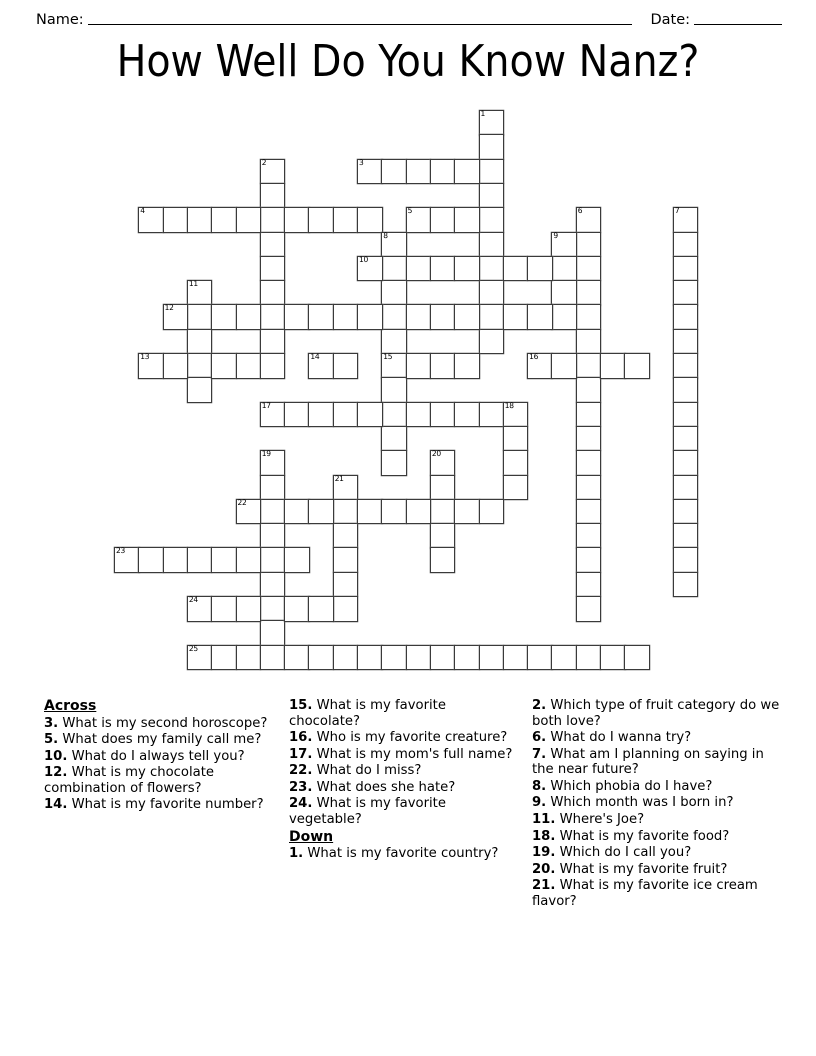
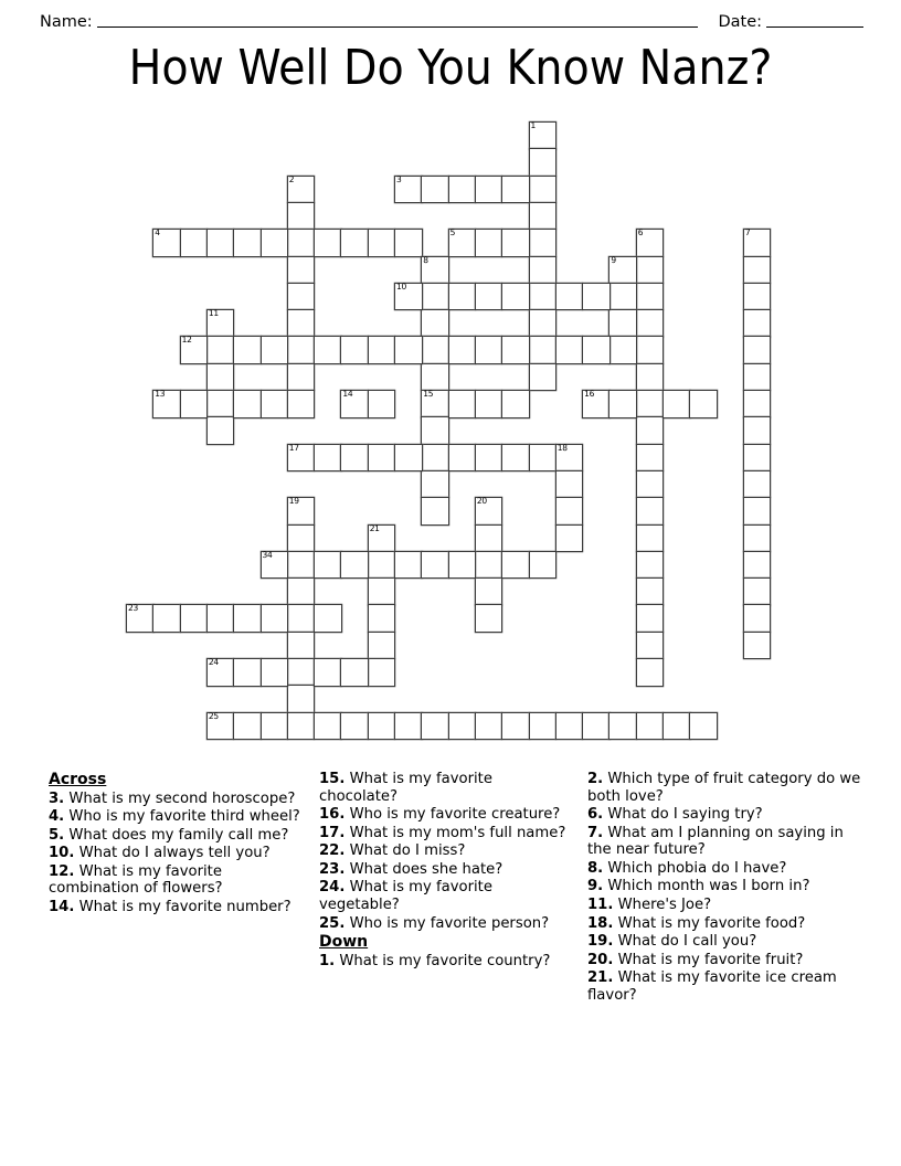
  Name:
  Date:
  How Well Do You Know Nanz?
  1
  2
  3
  4
  5
  6
  7
  8
  15
  9
  10
  11
  12
  13
  14
  16
  17
  18
  19
  20
  21
- 22
+ 34
  23
  24
  25
  Across
  3. What is my second horoscope?
+ 4. Who is my favorite third wheel?
  5. What does my family call me?
  10. What do I always tell you?
- 12. What is my chocolate combination of flowers?
+ 12. What is my favorite combination of flowers?
  14. What is my favorite number?
  15. What is my favorite chocolate?
  16. Who is my favorite creature?
  17. What is my mom's full name?
  22. What do I miss?
  23. What does she hate?
  24. What is my favorite vegetable?
+ 25. Who is my favorite person?
  Down
  1. What is my favorite country?
  2. Which type of fruit category do we both love?
- 6. What do I wanna try?
+ 6. What do I saying try?
  7. What am I planning on saying in the near future?
  8. Which phobia do I have?
  9. Which month was I born in?
  11. Where's Joe?
  18. What is my favorite food?
- 19. Which do I call you?
+ 19. What do I call you?
  20. What is my favorite fruit?
  21. What is my favorite ice cream flavor?
